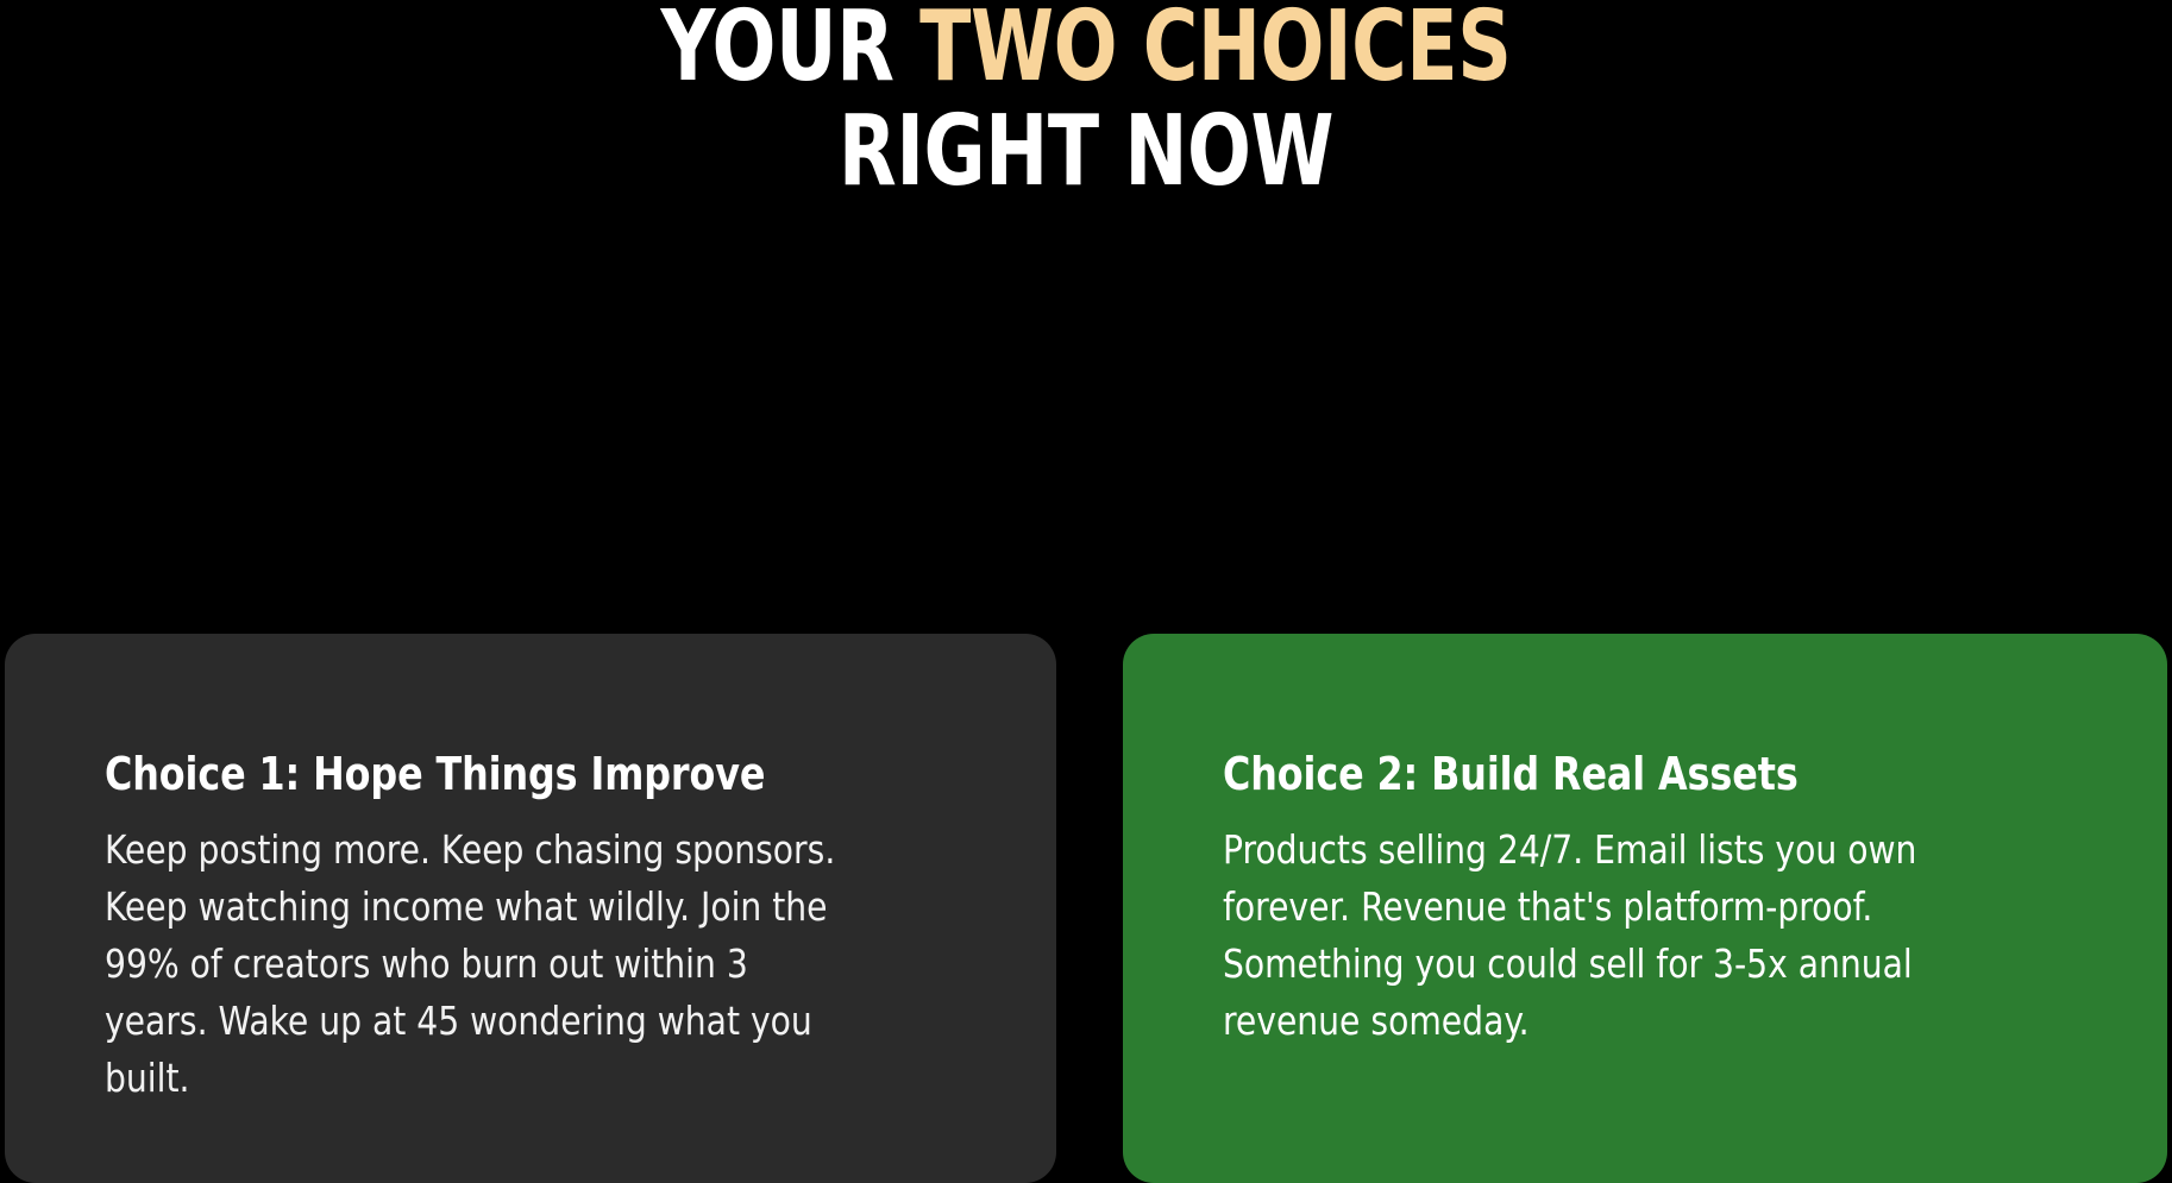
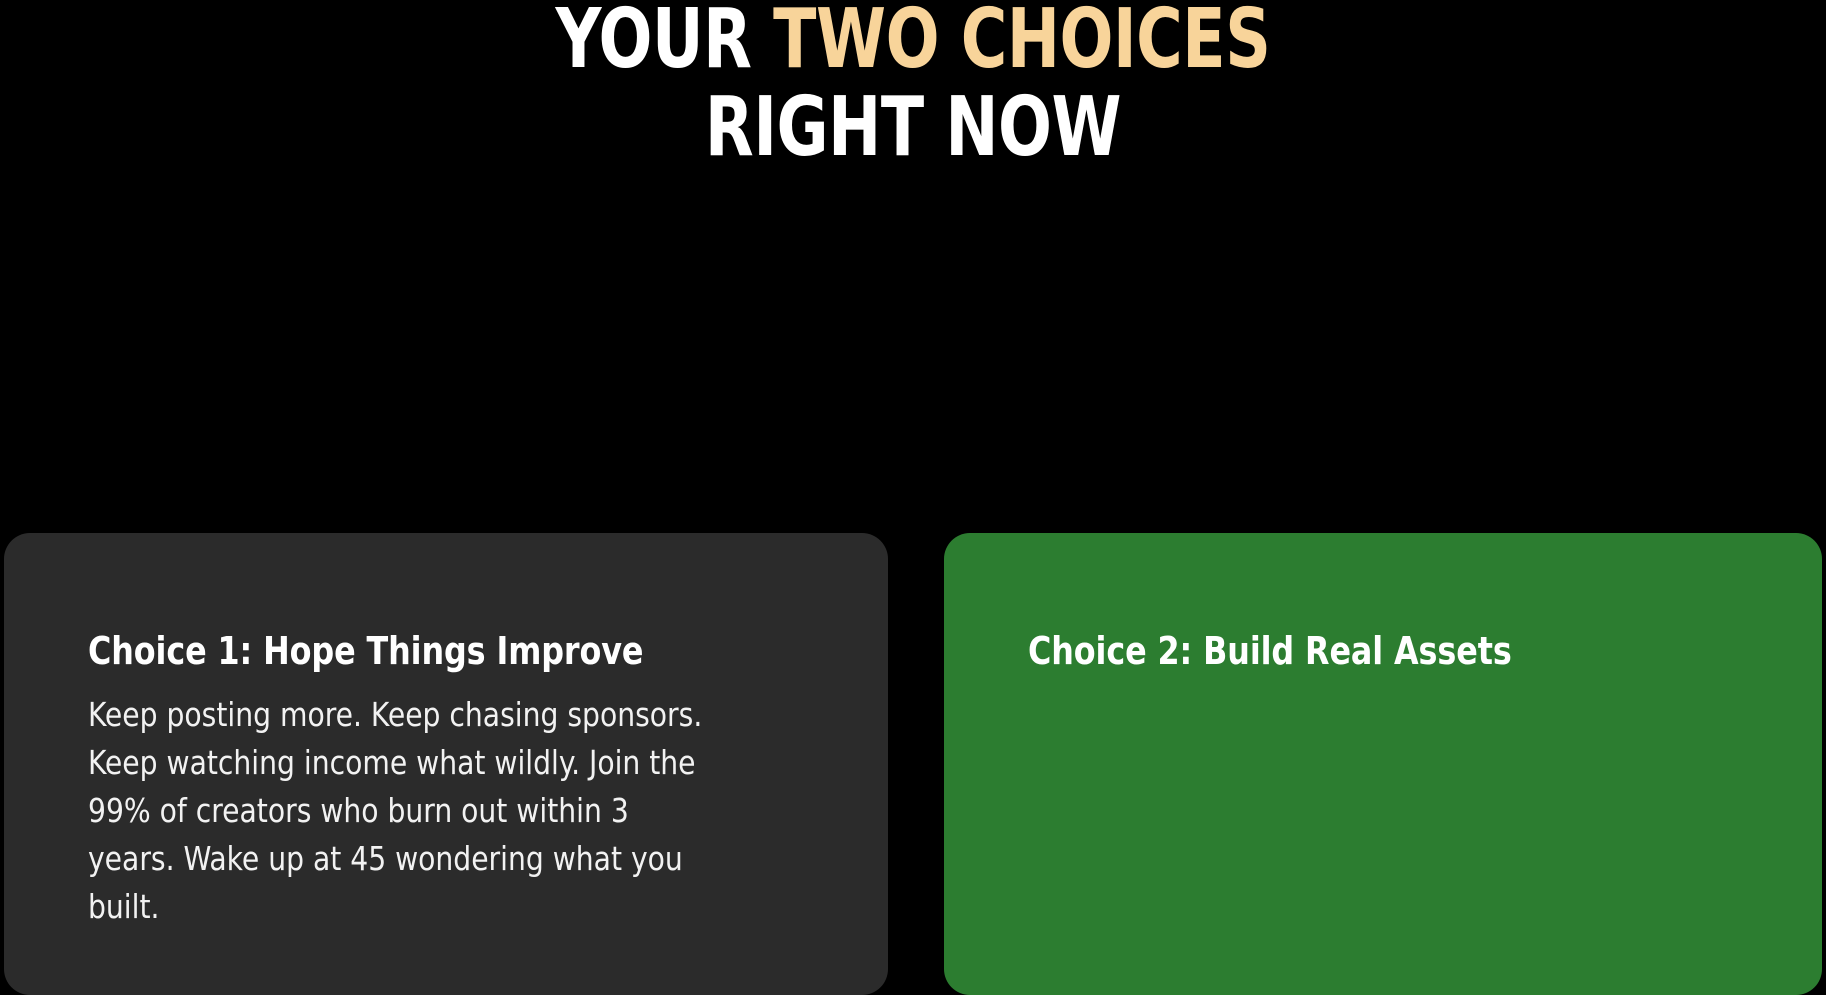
  YOUR TWO CHOICES
  RIGHT NOW
  Choice 1: Hope Things Improve
  Keep posting more. Keep chasing sponsors. Keep watching income what wildly. Join the 99% of creators who burn out within 3 years. Wake up at 45 wondering what you built.
  Choice 2: Build Real Assets
- Products selling 24/7. Email lists you own forever. Revenue that's platform-proof. Something you could sell for 3-5x annual revenue someday.
